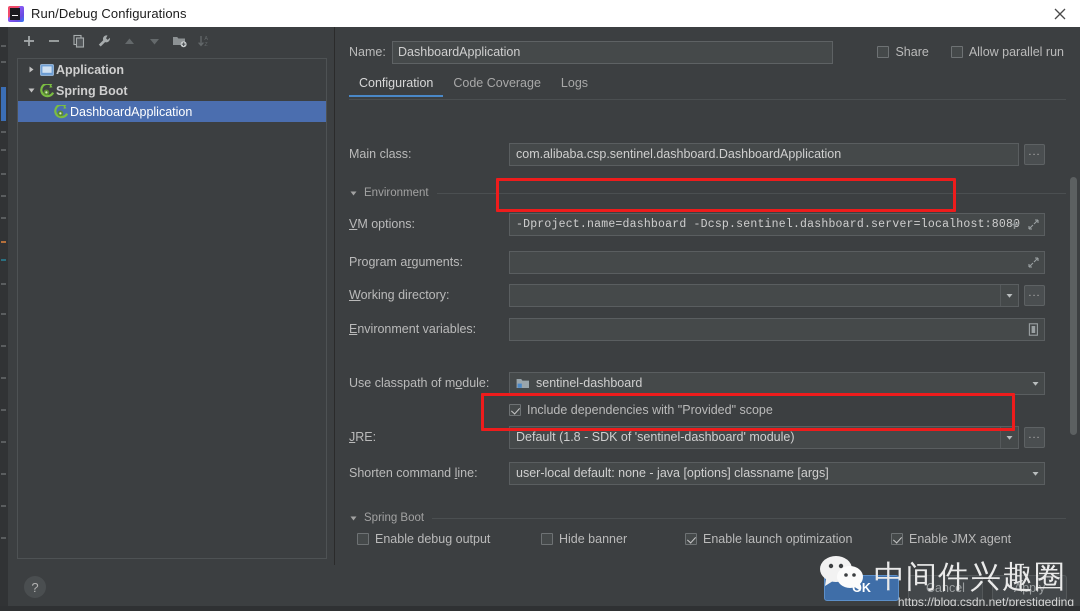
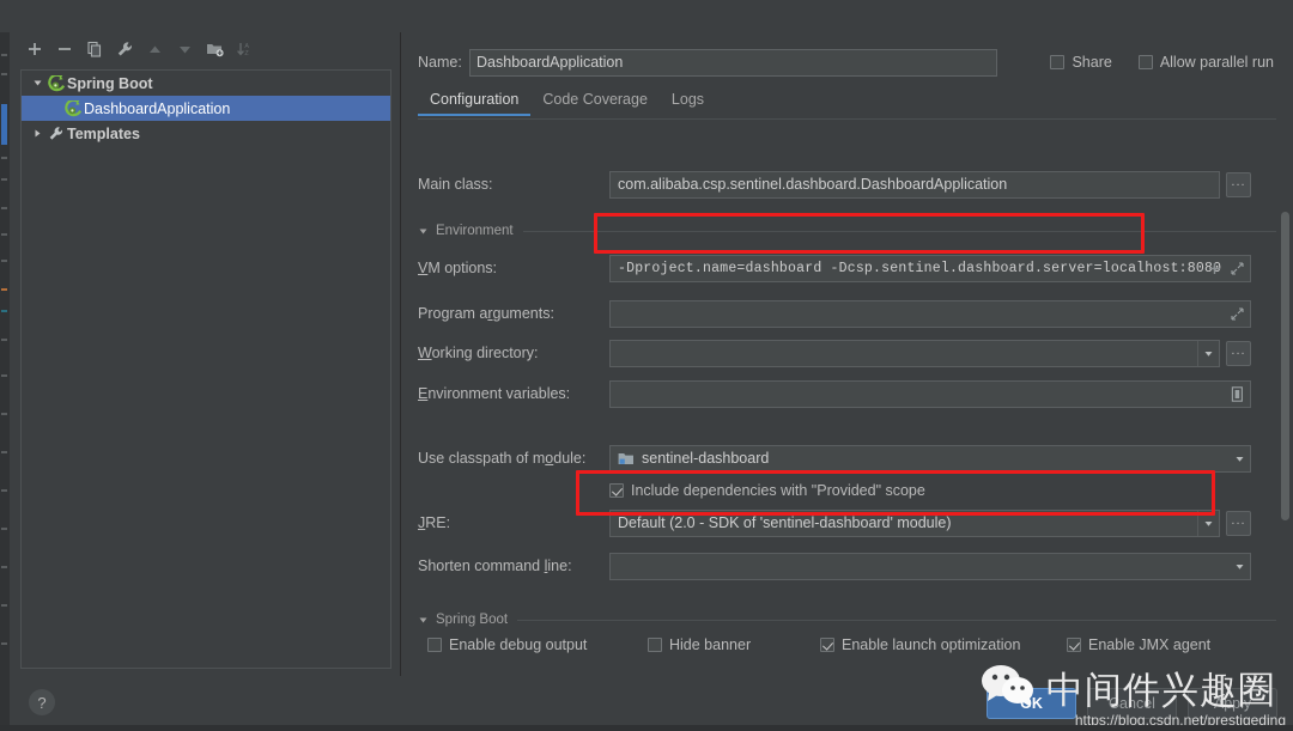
- Run/Debug Configurations
- Application
  Spring Boot
  DashboardApplication
+ Templates
  Name:
  DashboardApplication
  Share
  Allow parallel run
  Configuration
  Code Coverage
  Logs
  Main class:
  com.alibaba.csp.sentinel.dashboard.DashboardApplication
  ...
  Environment
  VM options:
  -Dproject.name=dashboard -Dcsp.sentinel.dashboard.server=localhost:808
  Program arguments:
  Working directory:
  ...
  Environment variables:
  Use classpath of module:
  sentinel-dashboard
  Include dependencies with "Provided" scope
  JRE:
- Default (1.8 - SDK of 'sentinel-dashboard' module)
+ Default (2.0 - SDK of 'sentinel-dashboard' module)
  ...
  Shorten command line:
- user-local default: none - java [options] classname [args]
  Spring Boot
  Enable debug output
  Hide banner
  Enable launch optimization
  Enable JMX agent
  ?
  Cancel
  Apply
  中间件兴趣圈
  https://blog.csdn.net/prestigeding
